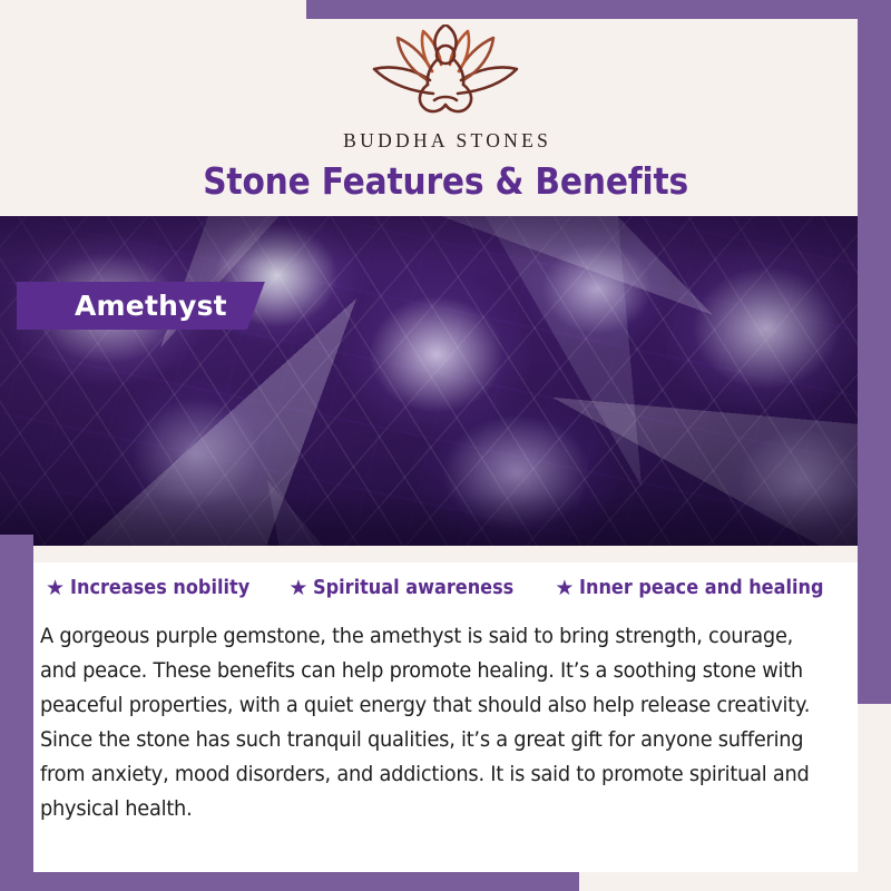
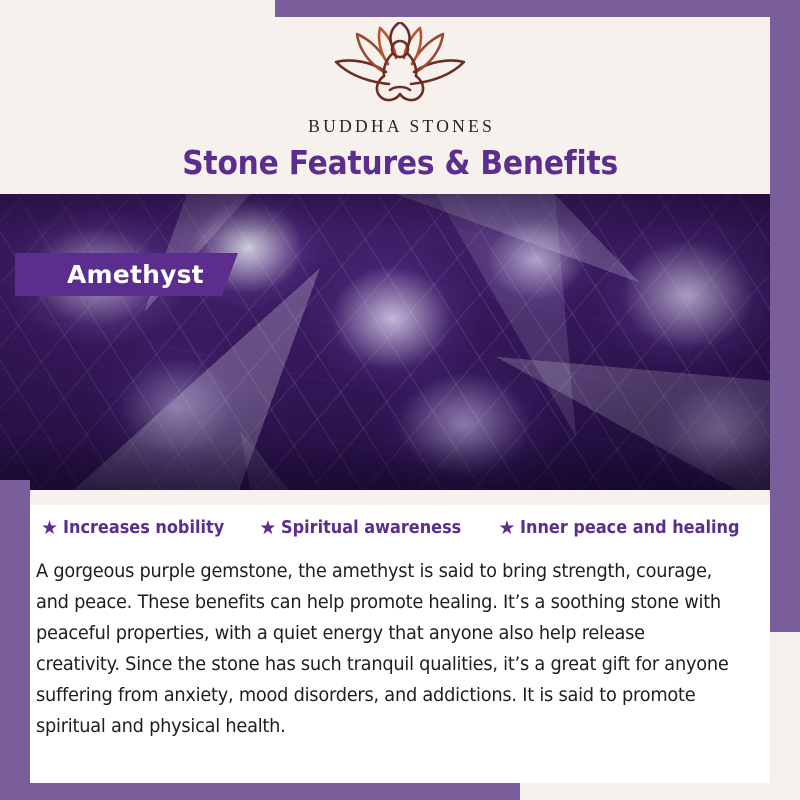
  BUDDHA STONES
  Stone Features & Benefits
  Amethyst
  ★
  Increases nobility
  ★
  Spiritual awareness
  ★
  Inner peace and healing
- A gorgeous purple gemstone, the amethyst is said to bring strength, courage, and peace. These benefits can help promote healing. It’s a soothing stone with peaceful properties, with a quiet energy that should also help release creativity. Since the stone has such tranquil qualities, it’s a great gift for anyone suffering from anxiety, mood disorders, and addictions. It is said to promote spiritual and physical health.
+ A gorgeous purple gemstone, the amethyst is said to bring strength, courage, and peace. These benefits can help promote healing. It’s a soothing stone with peaceful properties, with a quiet energy that anyone also help release creativity. Since the stone has such tranquil qualities, it’s a great gift for anyone suffering from anxiety, mood disorders, and addictions. It is said to promote spiritual and physical health.
